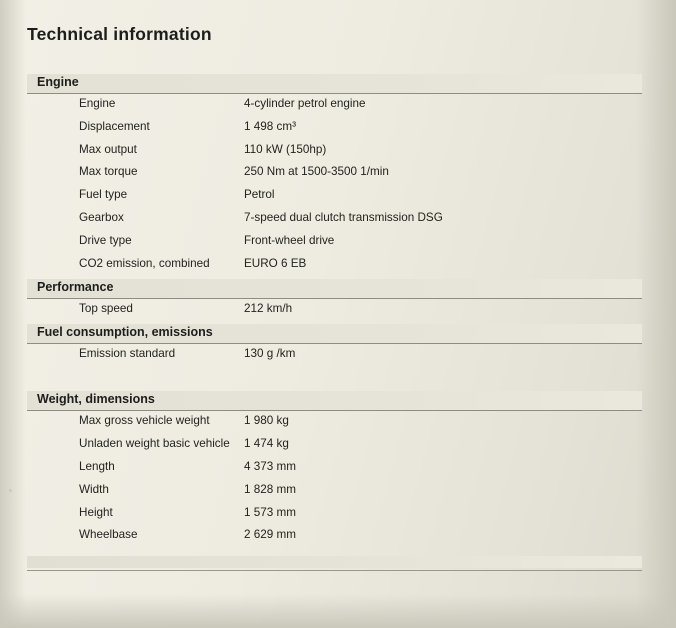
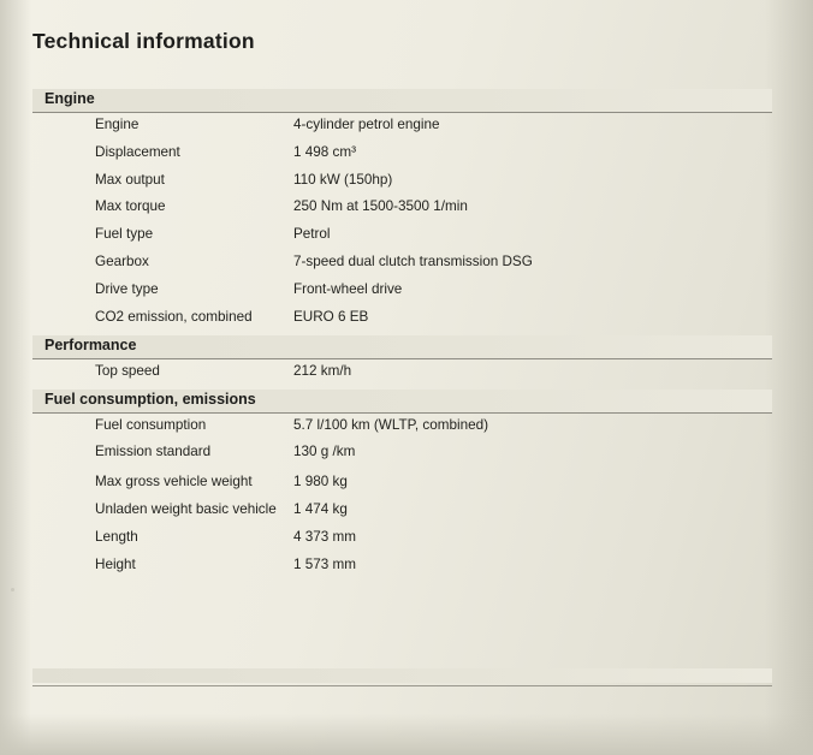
  Technical information
  Engine
  Engine
  4-cylinder petrol engine
  Displacement
  1 498 cm³
  Max output
  110 kW (150hp)
  Max torque
  250 Nm at 1500-3500 1/min
  Fuel type
  Petrol
  Gearbox
  7-speed dual clutch transmission DSG
  Drive type
  Front-wheel drive
  CO2 emission, combined
  EURO 6 EB
  Performance
  Top speed
  212 km/h
  Fuel consumption, emissions
+ Fuel consumption
+ 5.7 l/100 km (WLTP, combined)
  Emission standard
  130 g /km
- Weight, dimensions
  Max gross vehicle weight
  1 980 kg
  Unladen weight basic vehicle
  1 474 kg
  Length
  4 373 mm
- Width
- 1 828 mm
  Height
  1 573 mm
- Wheelbase
- 2 629 mm
